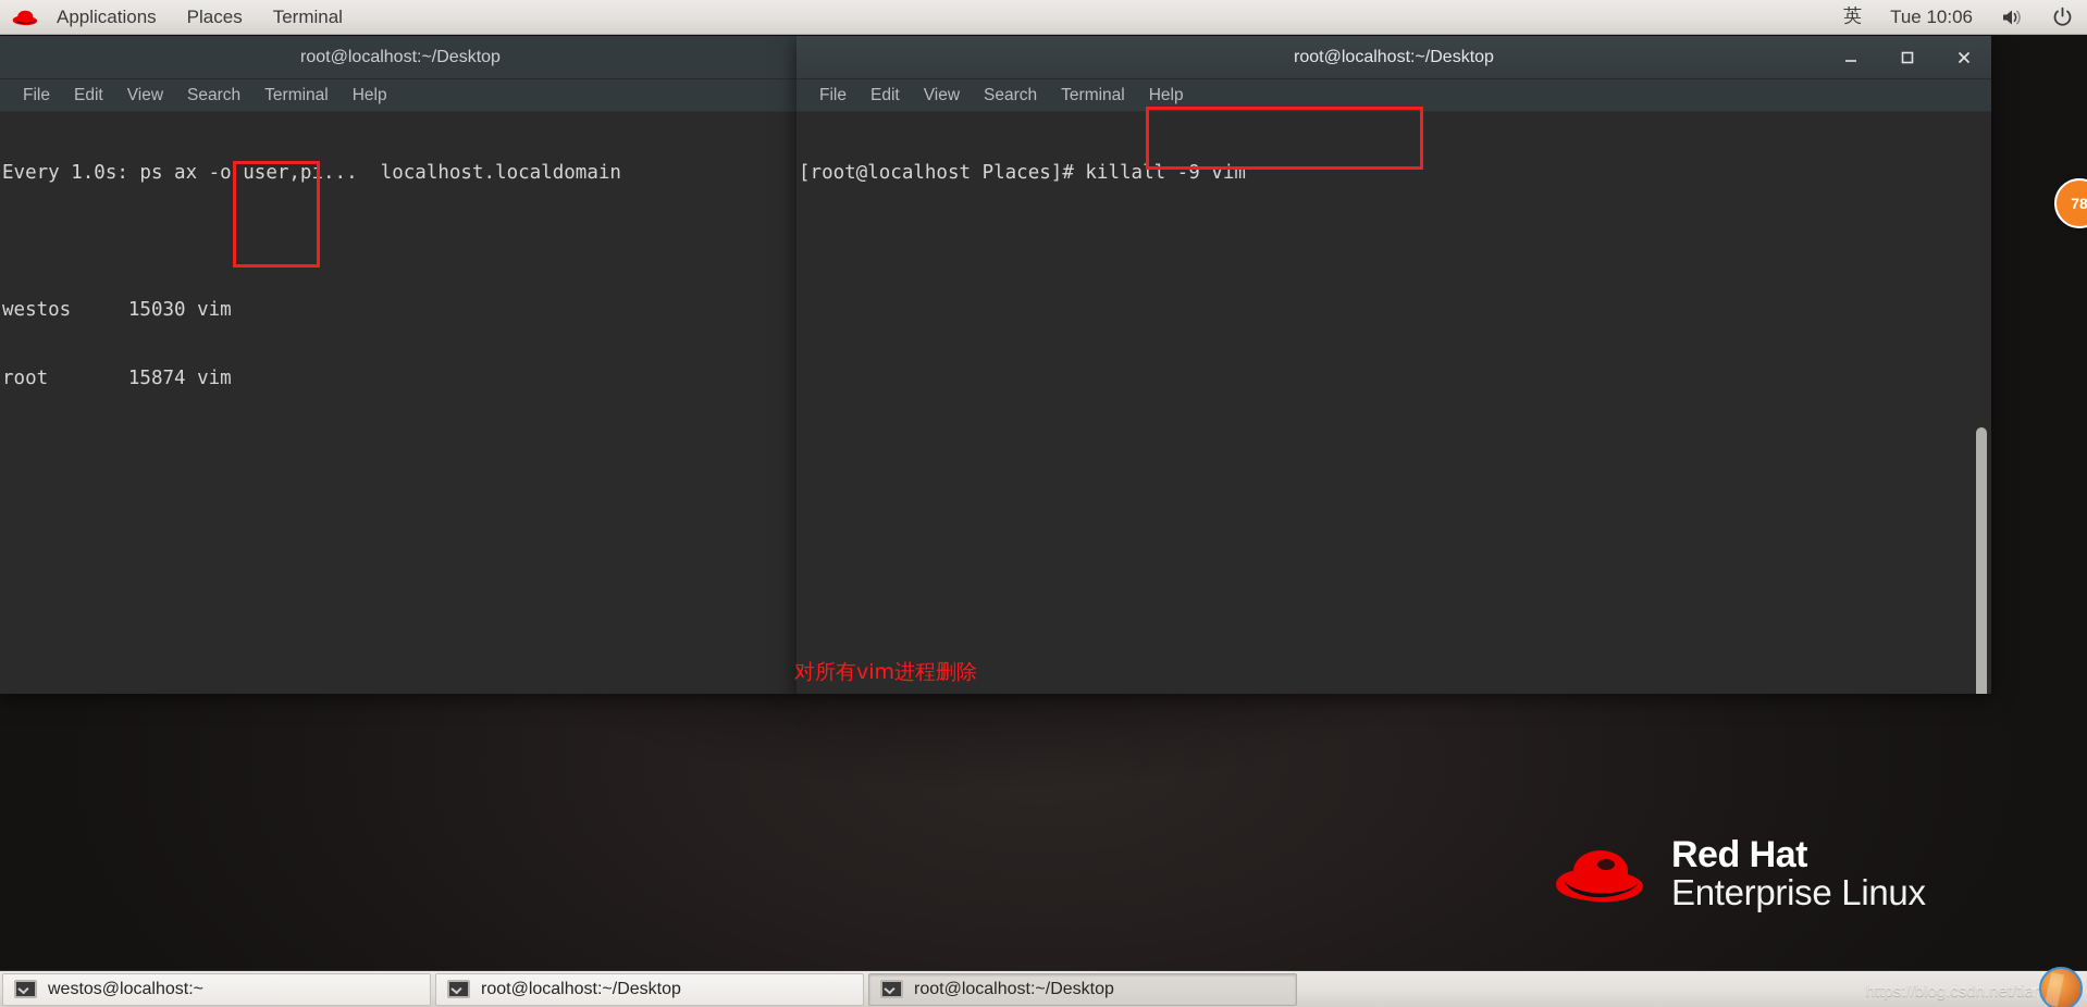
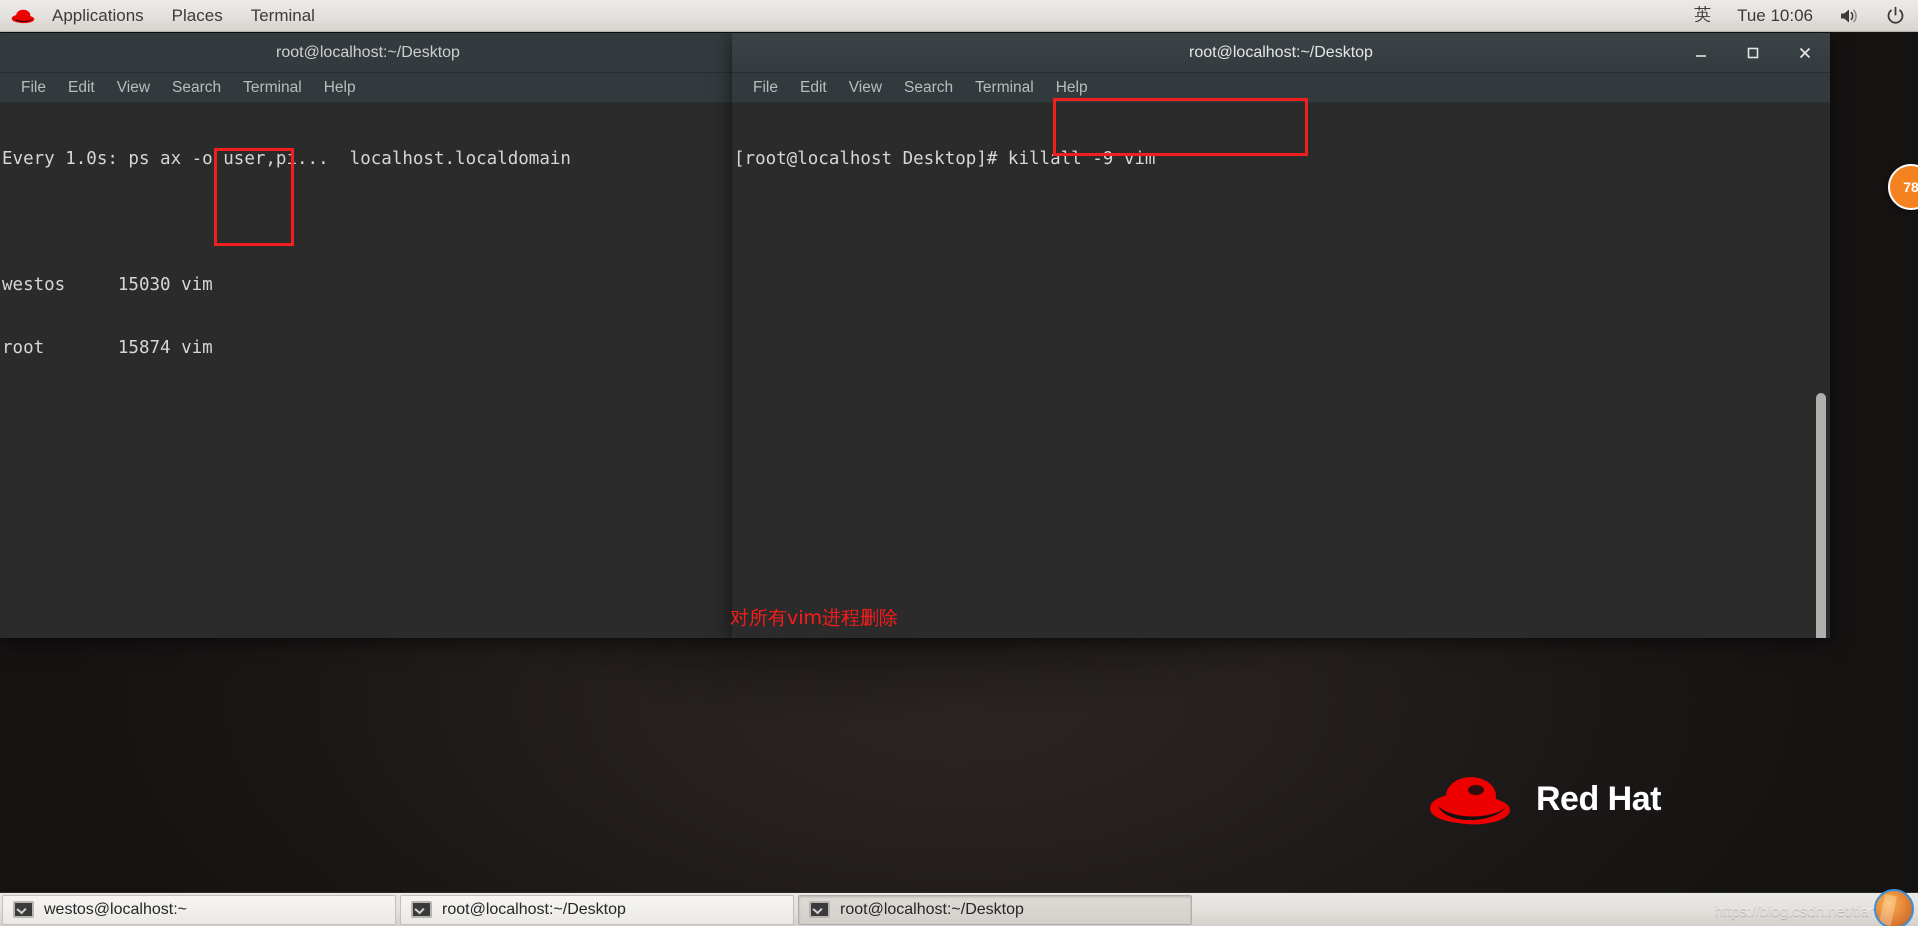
  Red Hat
- Enterprise Linux
  Applications
  Places
  Terminal
  英
  Tue 10:06
  root@localhost:~/Desktop
  File
  Edit
  View
  Search
  Terminal
  Help
  Every 1.0s: ps ax -o user,pi... localhost.localdomain
  westos 15030 vim
  root 15874 vim
  root@localhost:~/Desktop
  File
  Edit
  View
  Search
  Terminal
  Help
- [root@localhost Places]# killall -9 vim
+ [root@localhost Desktop]# killall -9 vim
  对所有vim进程删除
  78
  westos@localhost:~
  root@localhost:~/Desktop
  root@localhost:~/Desktop
  1
  https://blog.csdn.net/tian
